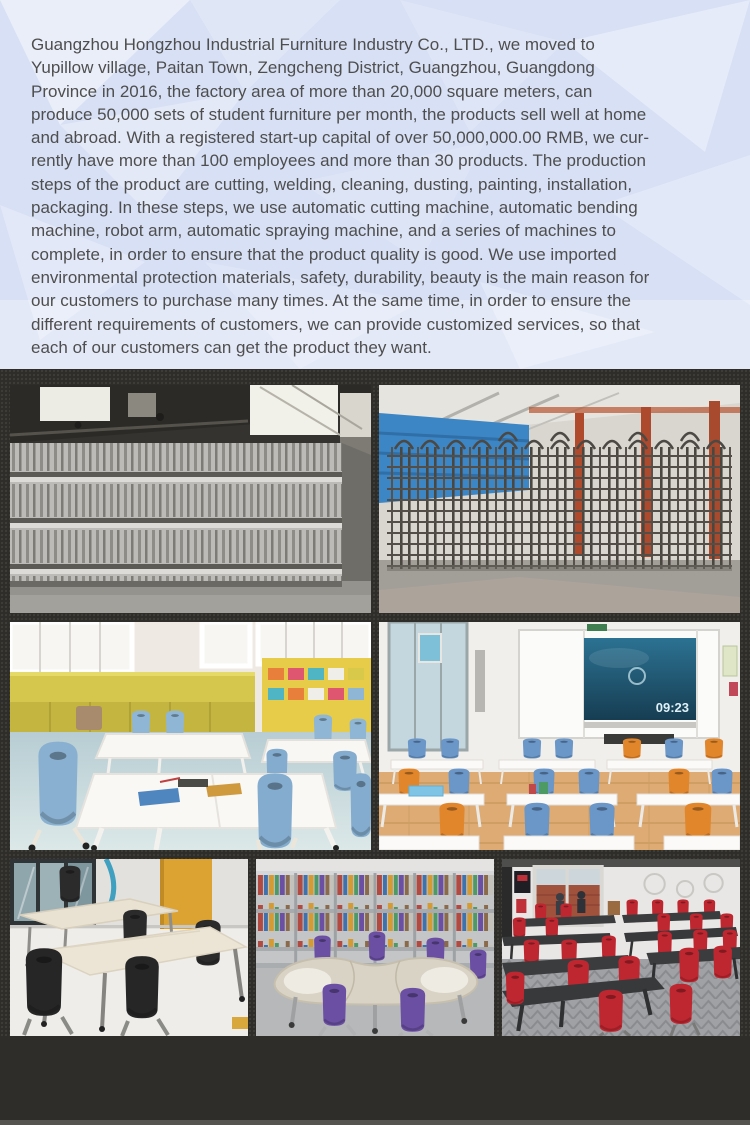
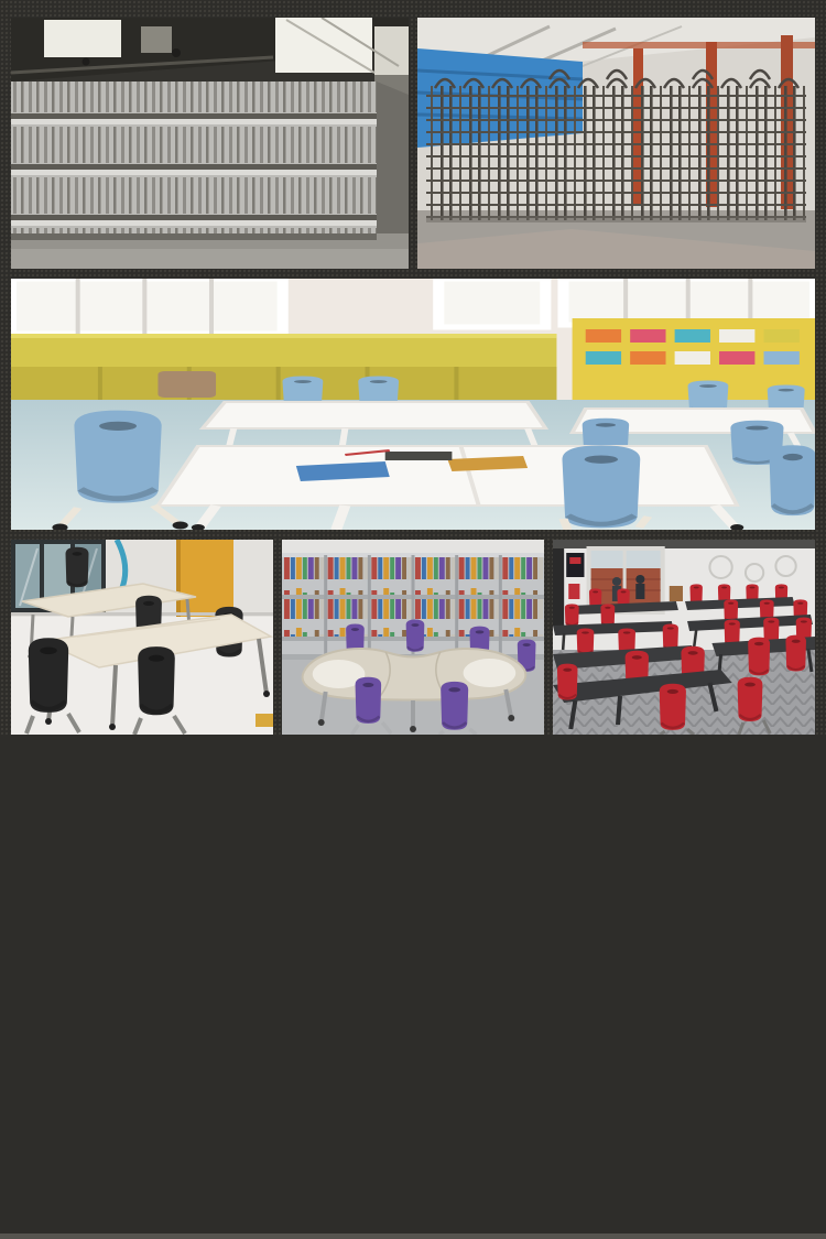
- Guangzhou Hongzhou Industrial Furniture Industry Co., LTD., we moved to
- Yupillow village, Paitan Town, Zengcheng District, Guangzhou, Guangdong
- Province in 2016, the factory area of more than 20,000 square meters, can
- produce 50,000 sets of student furniture per month, the products sell well at home
- and abroad. With a registered start-up capital of over 50,000,000.00 RMB, we cur-
- rently have more than 100 employees and more than 30 products. The production
- steps of the product are cutting, welding, cleaning, dusting, painting, installation,
- packaging. In these steps, we use automatic cutting machine, automatic bending
- machine, robot arm, automatic spraying machine, and a series of machines to
- complete, in order to ensure that the product quality is good. We use imported
- environmental protection materials, safety, durability, beauty is the main reason for
- our customers to purchase many times. At the same time, in order to ensure the
- different requirements of customers, we can provide customized services, so that
- each of our customers can get the product they want.
- 09:23
